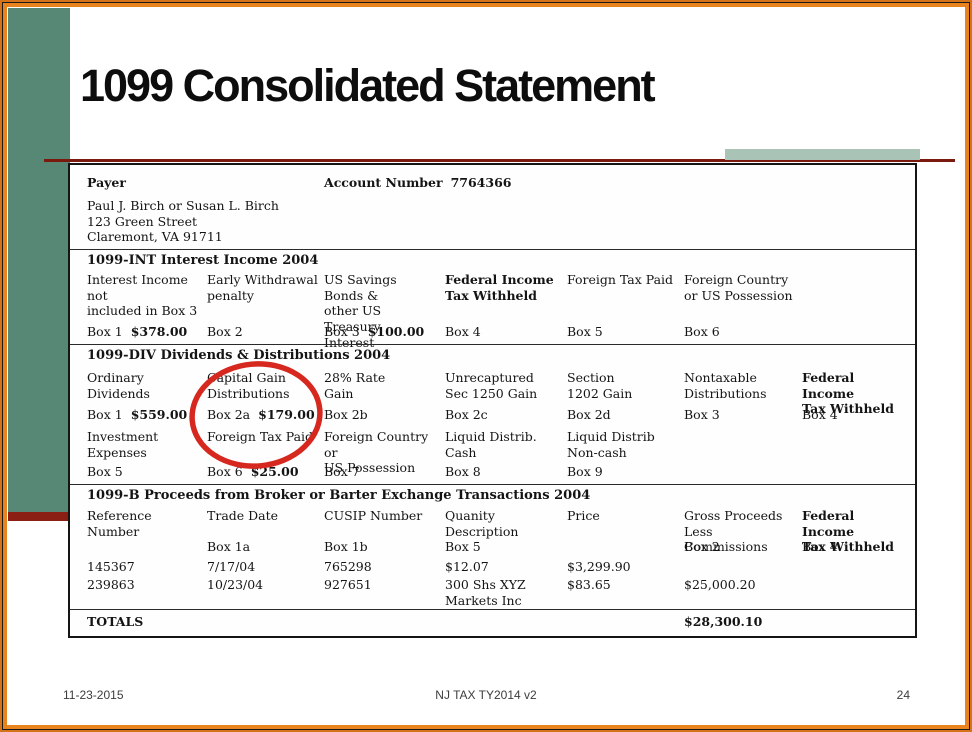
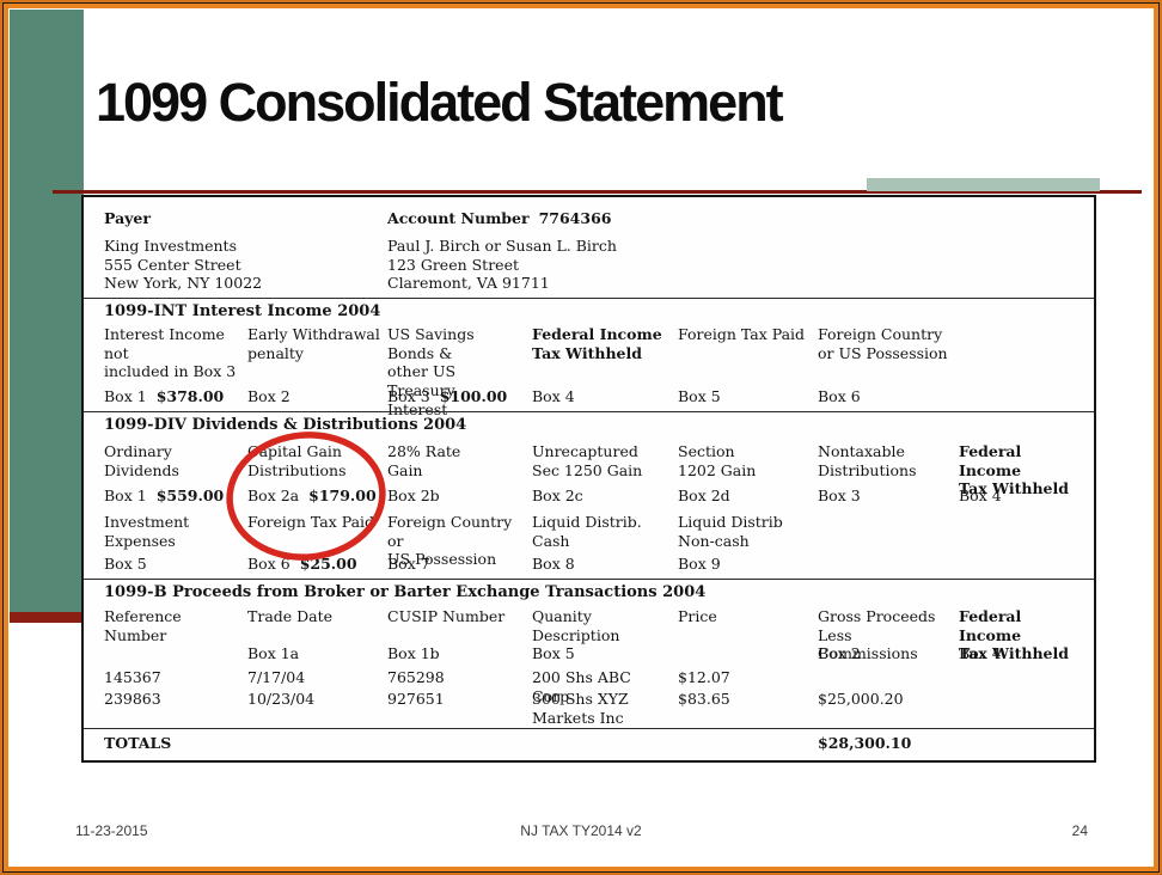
  1099 Consolidated Statement
  Payer
  Account Number 7764366
+ King Investments
+ 555 Center Street
+ New York, NY 10022
  Paul J. Birch or Susan L. Birch
  123 Green Street
  Claremont, VA 91711
  1099-INT Interest Income 2004
  Interest Income not
  included in Box 3
  Early Withdrawal
  penalty
  US Savings Bonds &
  other US Treasury
  Interest
  Federal Income
  Tax Withheld
  Foreign Tax Paid
  Foreign Country
  or US Possession
  Box 1 $378.00
  Box 2
  Box 3 $100.00
  Box 4
  Box 5
  Box 6
  1099-DIV Dividends & Distributions 2004
  Ordinary
  Dividends
  apital Gain
  Distributions
  28% Rate
  Gain
  Unrecaptured
  Sec 1250 Gain
  Section
  1202 Gain
  Nontaxable
  Distributions
  Federal Income
  Tax Withheld
  Box 1 $559.00
  Box 2a $179.00
  Box 2b
  Box 2c
  Box 2d
  Box 3
  Box 4
  Investment Expenses
  Foreign Tax Paid
  Foreign Country or
  US Possession
  Liquid Distrib.
  Cash
  Liquid Distrib
  Non-cash
  Box 5
  Box 6 $25.00
  Box 7
  Box 8
  Box 9
  1099-B Proceeds from Broker or Barter Exchange Transactions 2004
  Reference Number
  Trade Date
  CUSIP Number
  Quanity
  Description
  Price
  Gross Proceeds
  Less Commissions
  Federal Income
  Tax Withheld
  Box 1a
  Box 1b
  Box 5
  Box 2
  Box 4
  145367
  7/17/04
  765298
+ 200 Shs ABC Corp
  $12.07
- $3,299.90
  239863
  10/23/04
  927651
  300 Shs XYZ
  Markets Inc
  $83.65
  $25,000.20
  TOTALS
  $28,300.10
  11-23-2015
  NJ TAX TY2014 v2
  24
